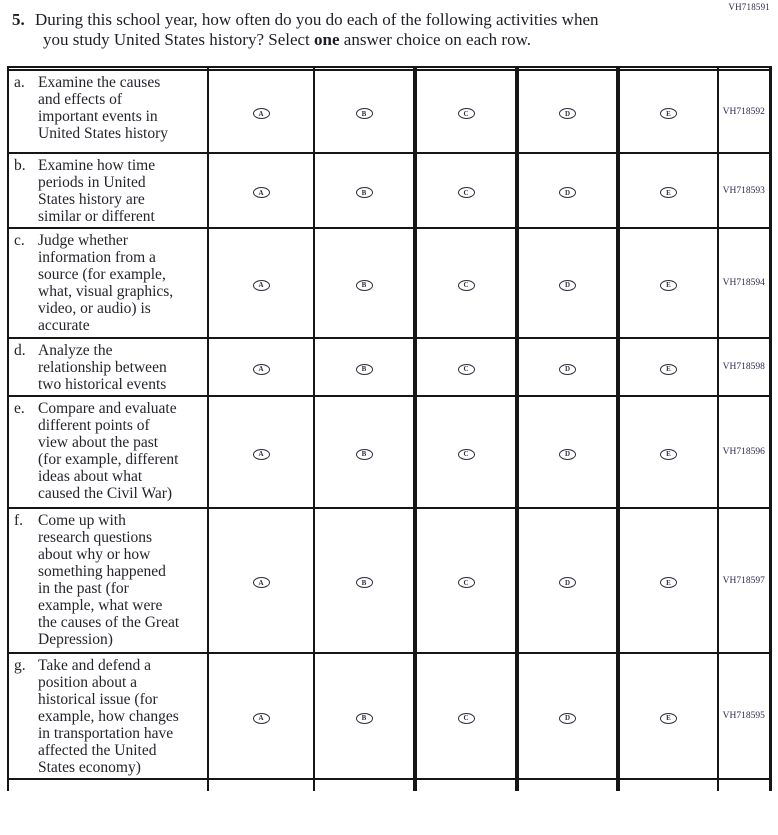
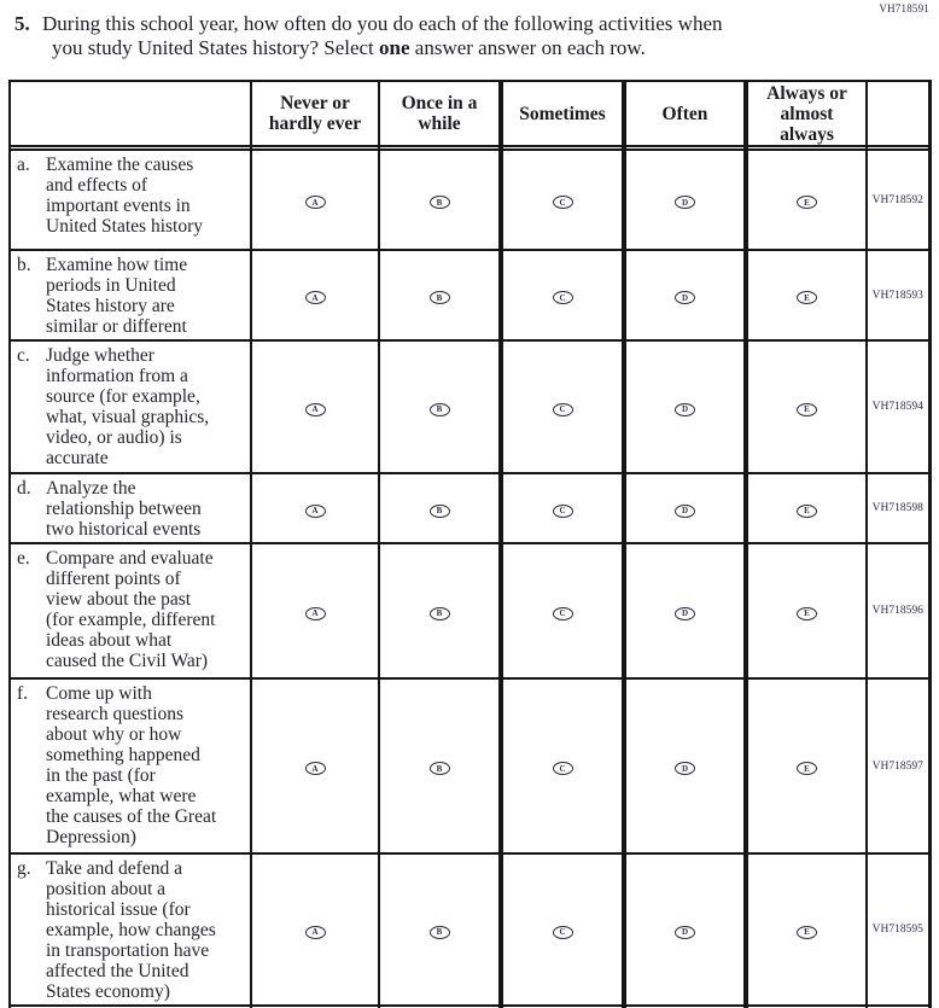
  VH718591
  5.
  During this school year, how often do you do each of the following activities when
- you study United States history? Select one answer choice on each row.
+ you study United States history? Select one answer answer on each row.
+ 	Never or hardly ever	Once in a while	Sometimes	Often	Always or almost always
  a. Examine the causes and effects of important events in United States history	A	B	C	D	E	VH718592
  b. Examine how time periods in United States history are similar or different	A	B	C	D	E	VH718593
  c. Judge whether information from a source (for example, what, visual graphics, video, or audio) is accurate	A	B	C	D	E	VH718594
  d. Analyze the relationship between two historical events	A	B	C	D	E	VH718598
  e. Compare and evaluate different points of view about the past (for example, different ideas about what caused the Civil War)	A	B	C	D	E	VH718596
  f. Come up with research questions about why or how something happened in the past (for example, what were the causes of the Great Depression)	A	B	C	D	E	VH718597
  g. Take and defend a position about a historical issue (for example, how changes in transportation have affected the United States economy)	A	B	C	D	E	VH718595
